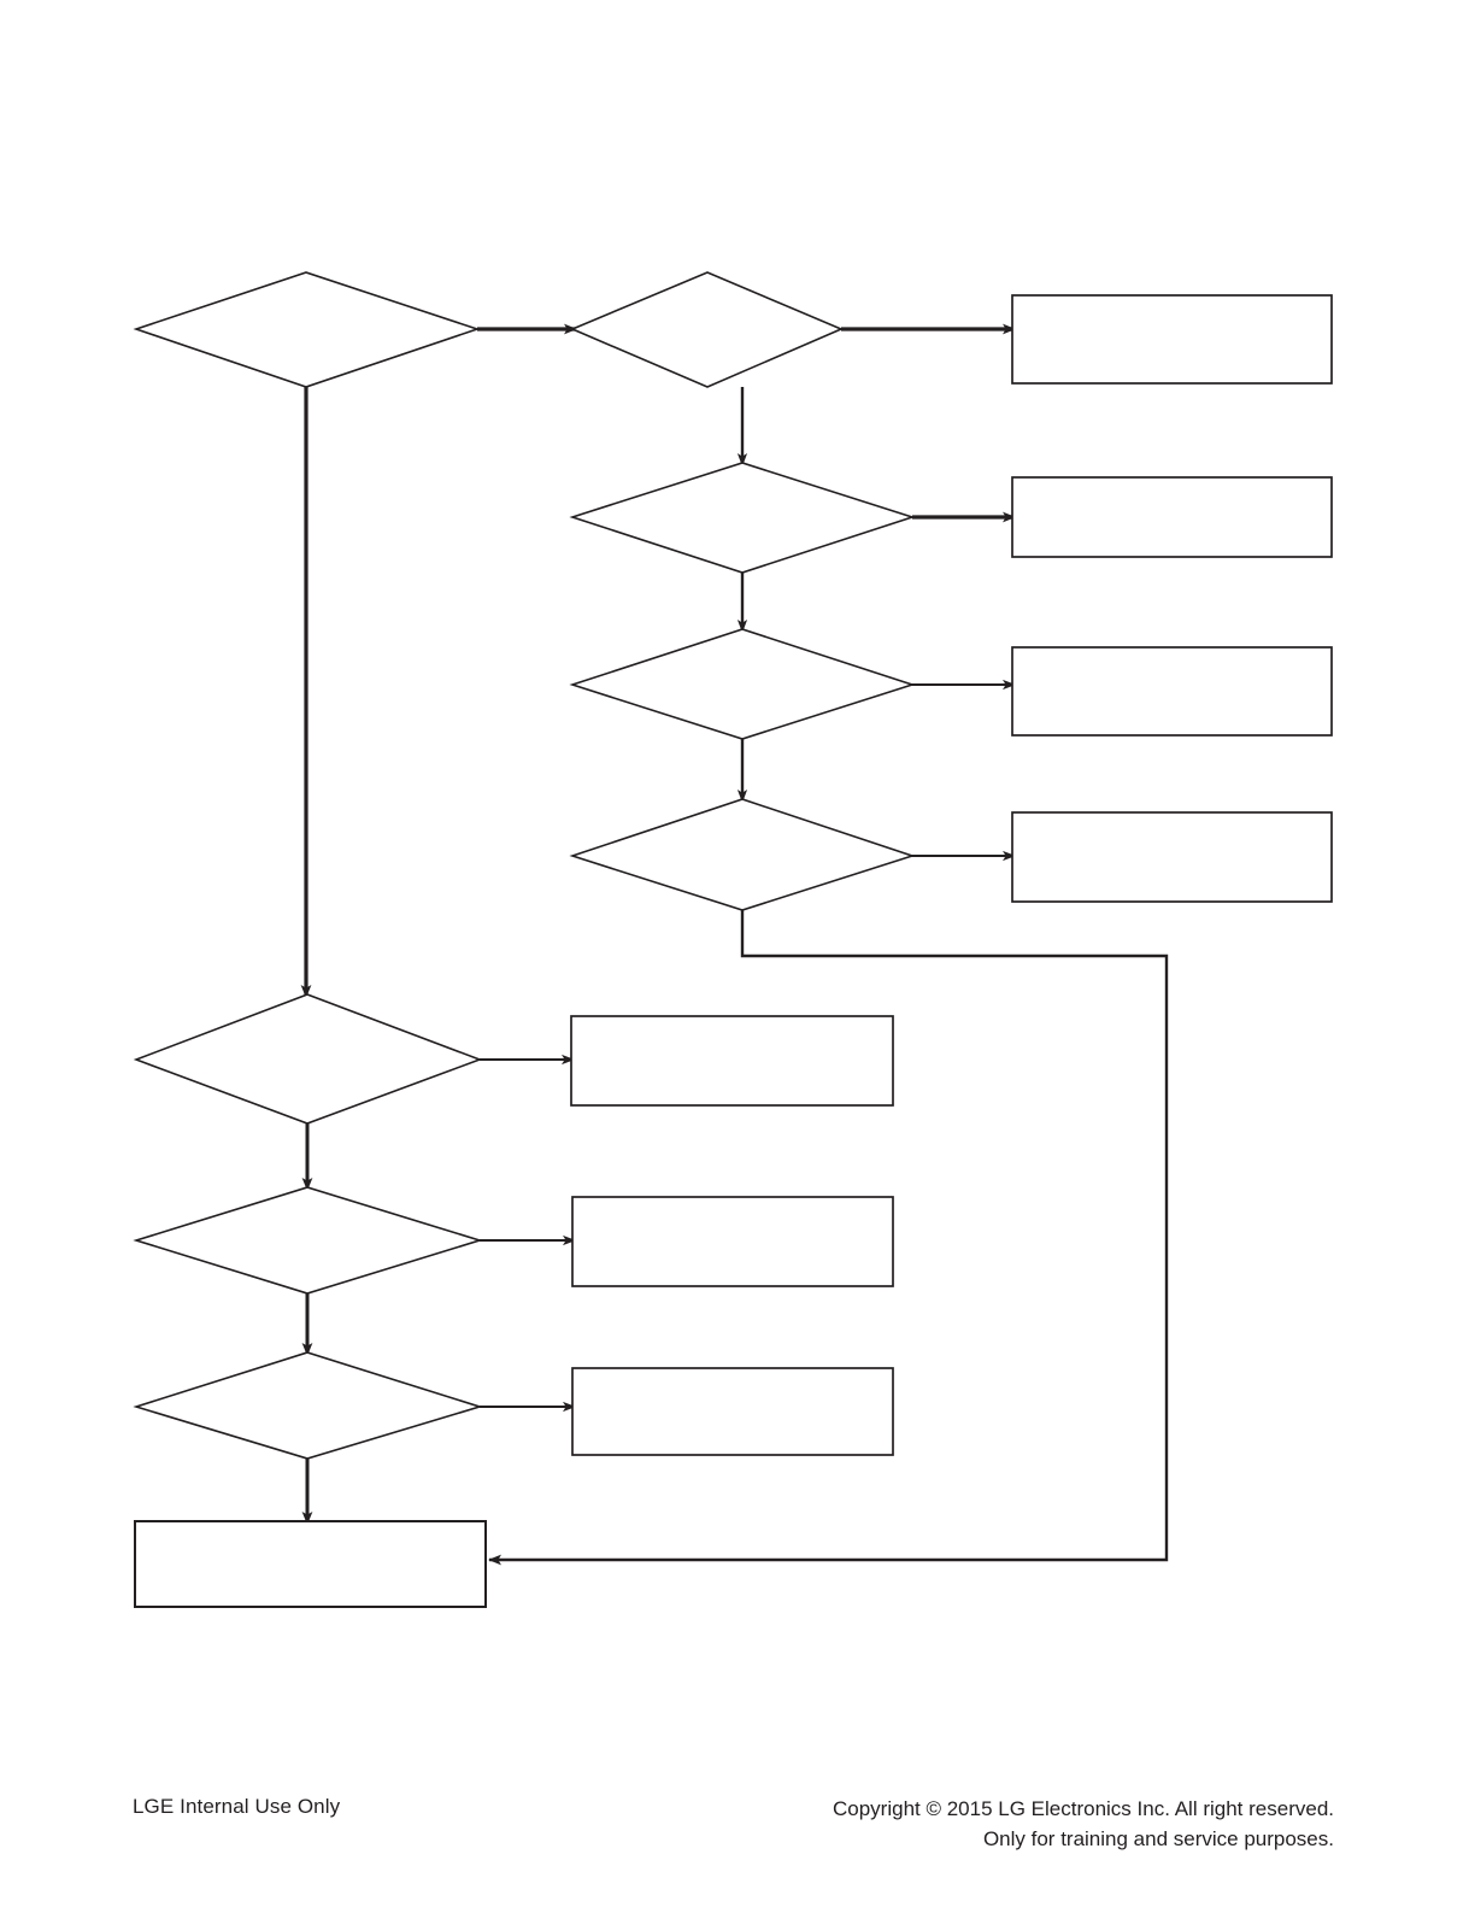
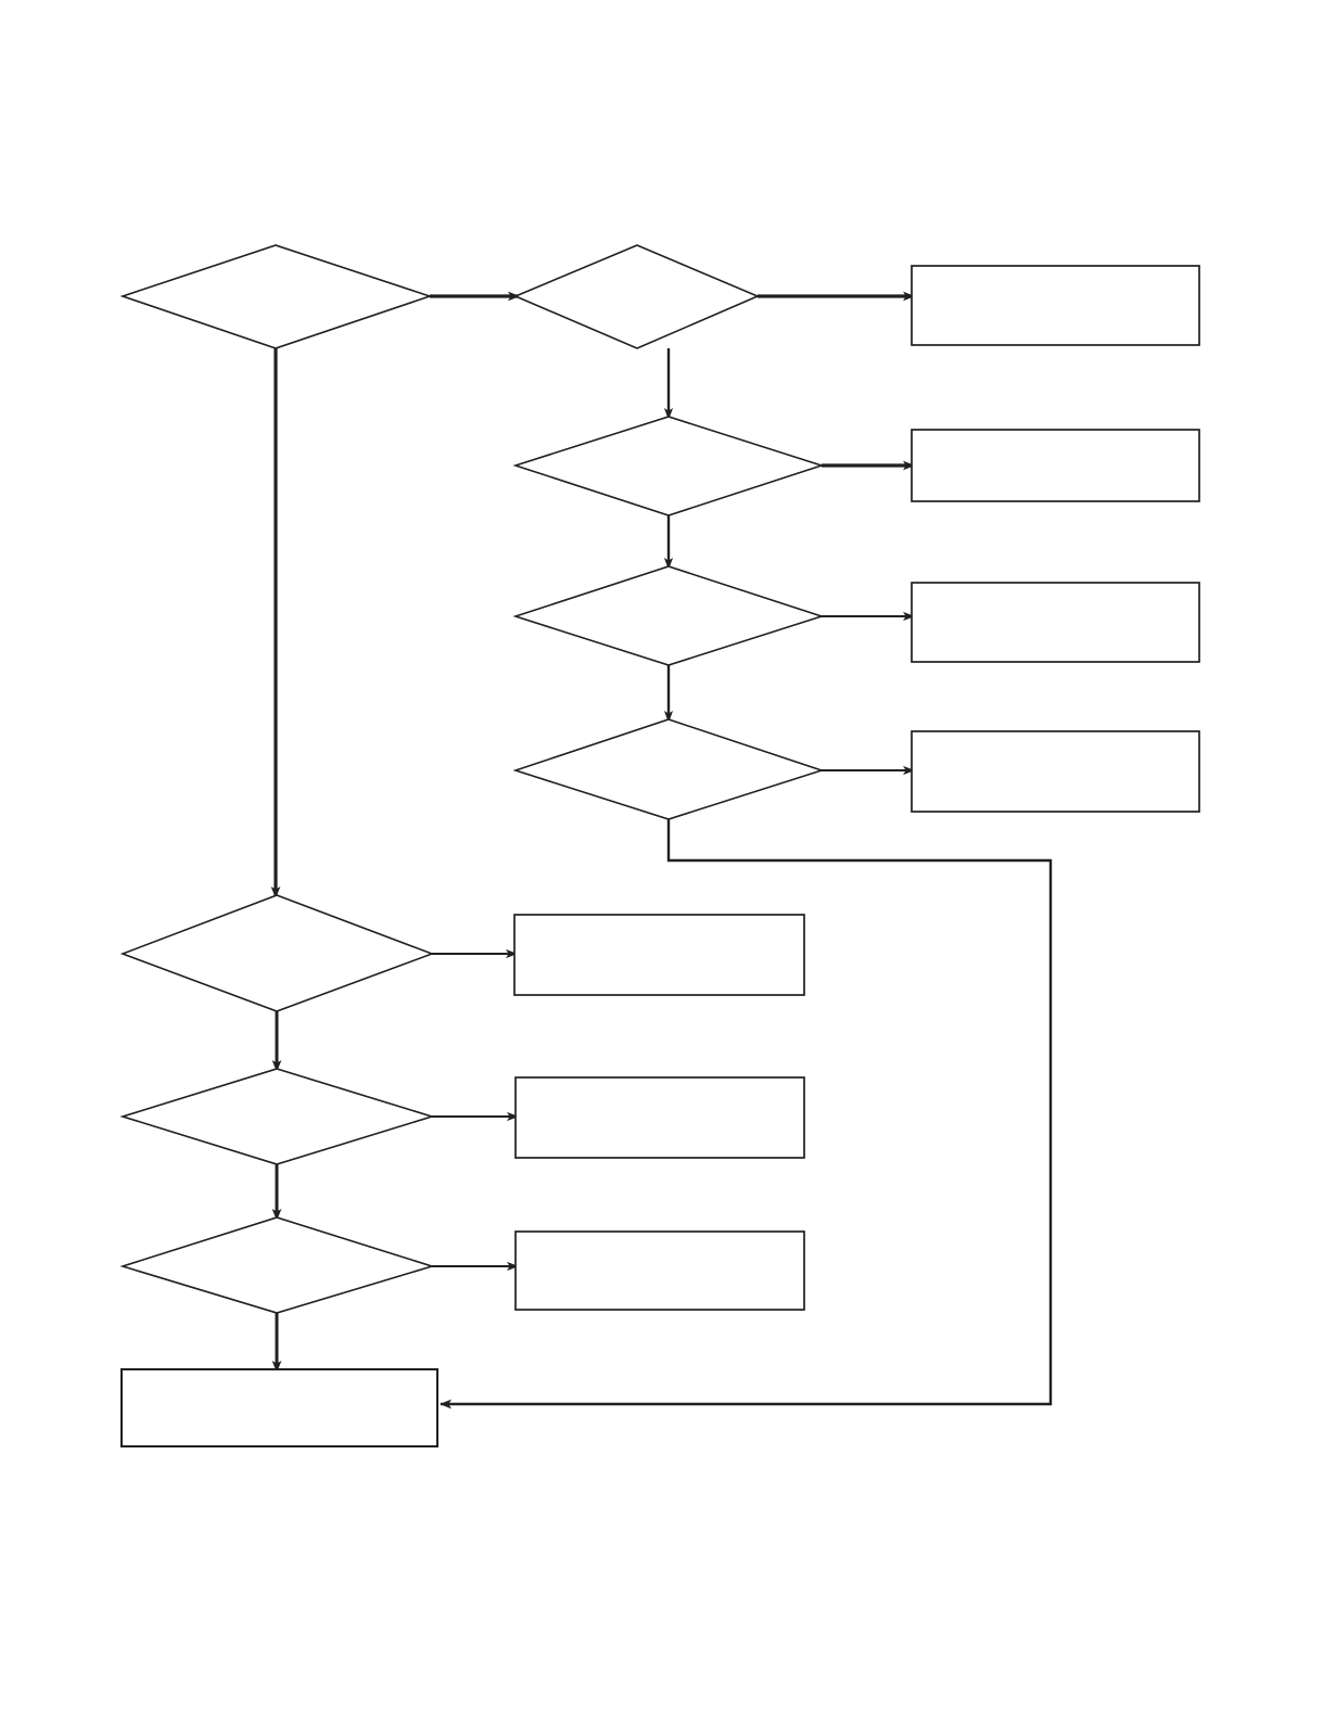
- LGE Internal Use Only
- Copyright © 2015 LG Electronics Inc. All right reserved.
- Only for training and service purposes.
